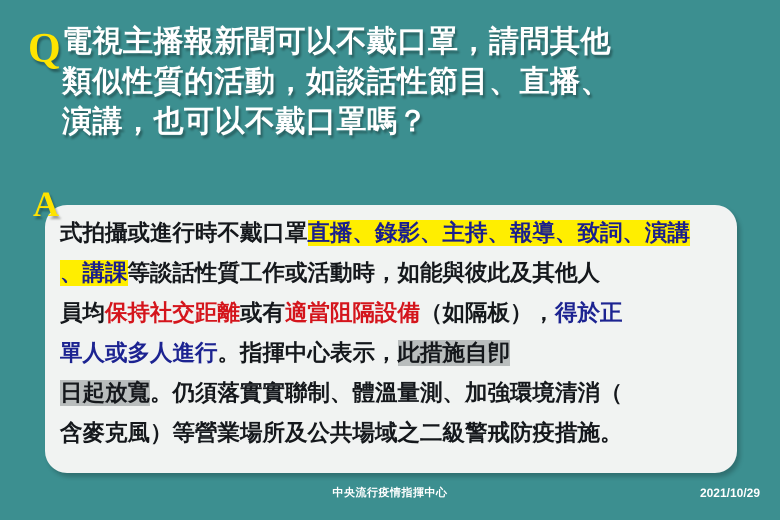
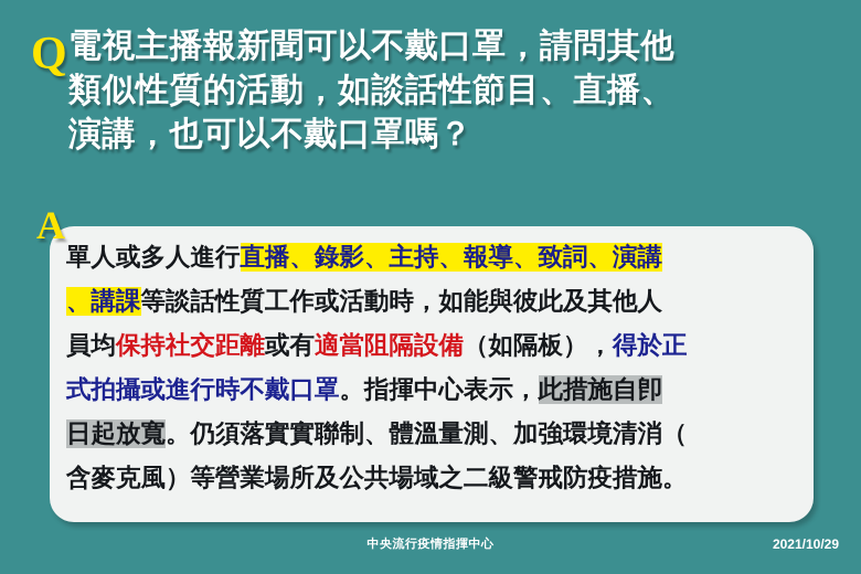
  Q
  電視主播報新聞可以不戴口罩，請問其他
  類似性質的活動，如談話性節目、直播、
  演講，也可以不戴口罩嗎？
  A
- 式拍攝或進行時不戴口罩直播、錄影、主持、報導、致詞、演講
+ 單人或多人進行直播、錄影、主持、報導、致詞、演講
  、講課等談話性質工作或活動時，如能與彼此及其他人
  員均保持社交距離或有適當阻隔設備（如隔板），得於正
- 單人或多人進行。指揮中心表示，此措施自卽
+ 式拍攝或進行時不戴口罩。指揮中心表示，此措施自卽
  日起放寬。仍須落實實聯制、體溫量測、加強環境清消（
  含麥克風）等營業場所及公共場域之二級警戒防疫措施。
  中央流行疫情指揮中心
  2021/10/29
